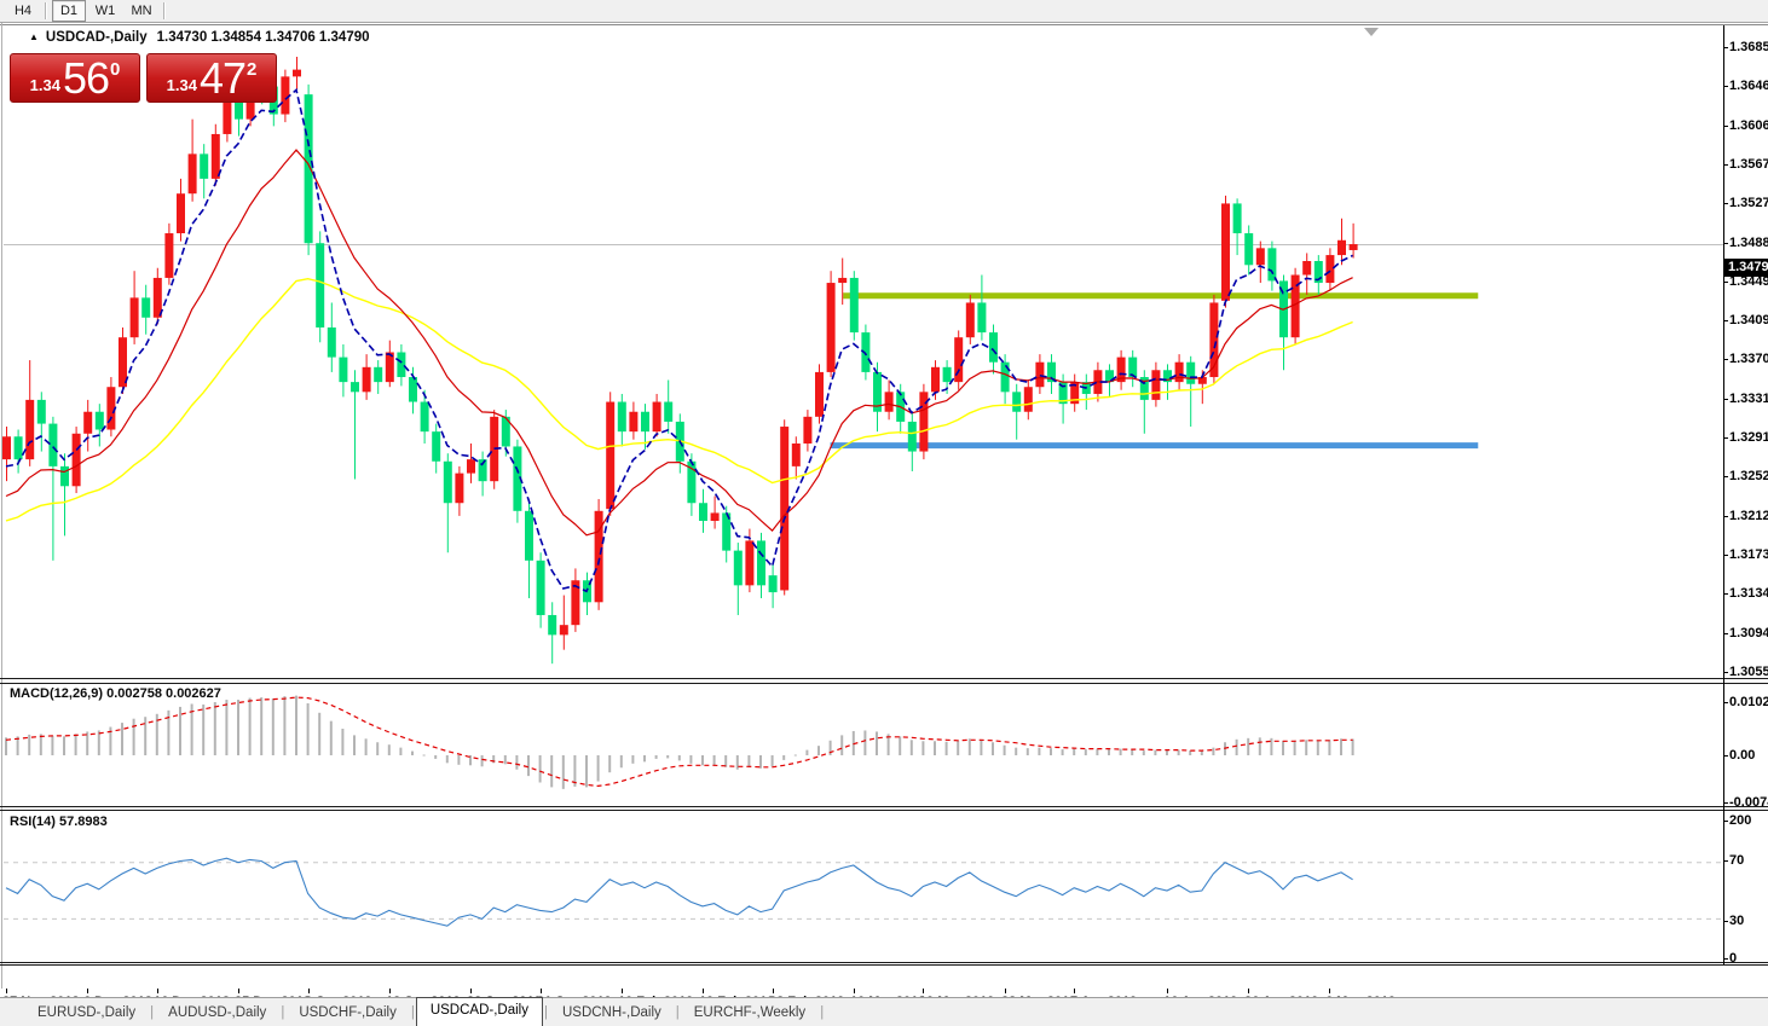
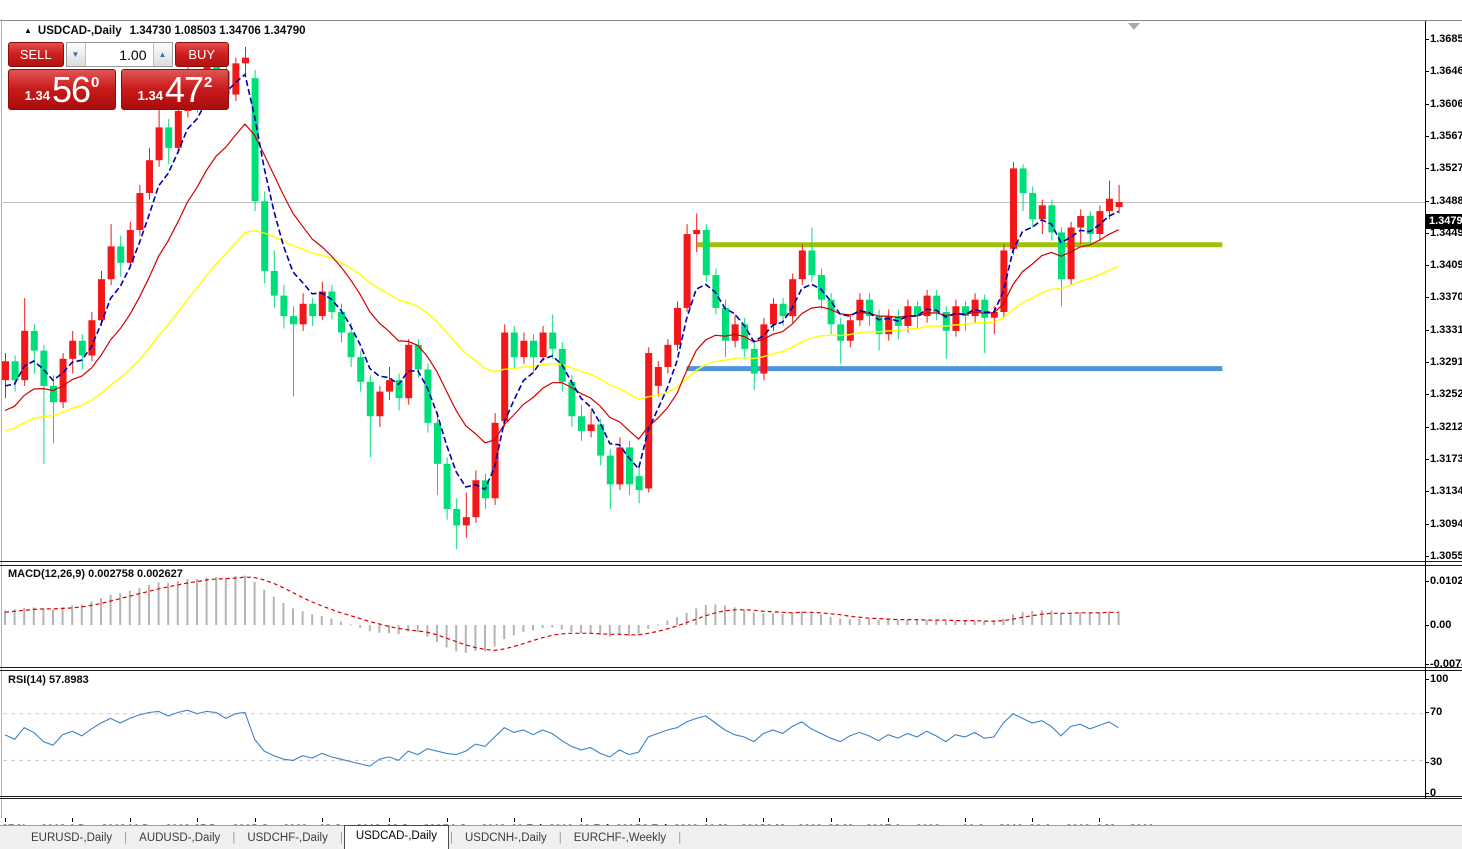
- H4
- D1
- W1
- MN
- ▲ USDCAD-,Daily 1.34730 1.34854 1.34706 1.34790
+ ▲ USDCAD-,Daily 1.34730 1.08503 1.34706 1.34790
+ SELL
+ ▼
+ 1.00
+ ▲
+ BUY
  1.34
  56
  0
  1.34
  47
  2
  MACD(12,26,9) 0.002758 0.002627
  RSI(14) 57.8983
  1.3685
  1.3646
  1.3606
  1.3567
  1.3527
  1.3488
  1.3449
  1.3409
  1.3370
  1.3331
  1.3291
  1.3252
  1.3212
  1.3173
  1.3134
  1.3094
  1.3055
  0.0102
  0.00
- 200
+ 100
  70
  30
  0
  1.3479
  EURUSD-,Daily
  |
  AUDUSD-,Daily
  |
  USDCHF-,Daily
  |
  USDCAD-,Daily
  |
  USDCNH-,Daily
  |
  EURCHF-,Weekly
  |
